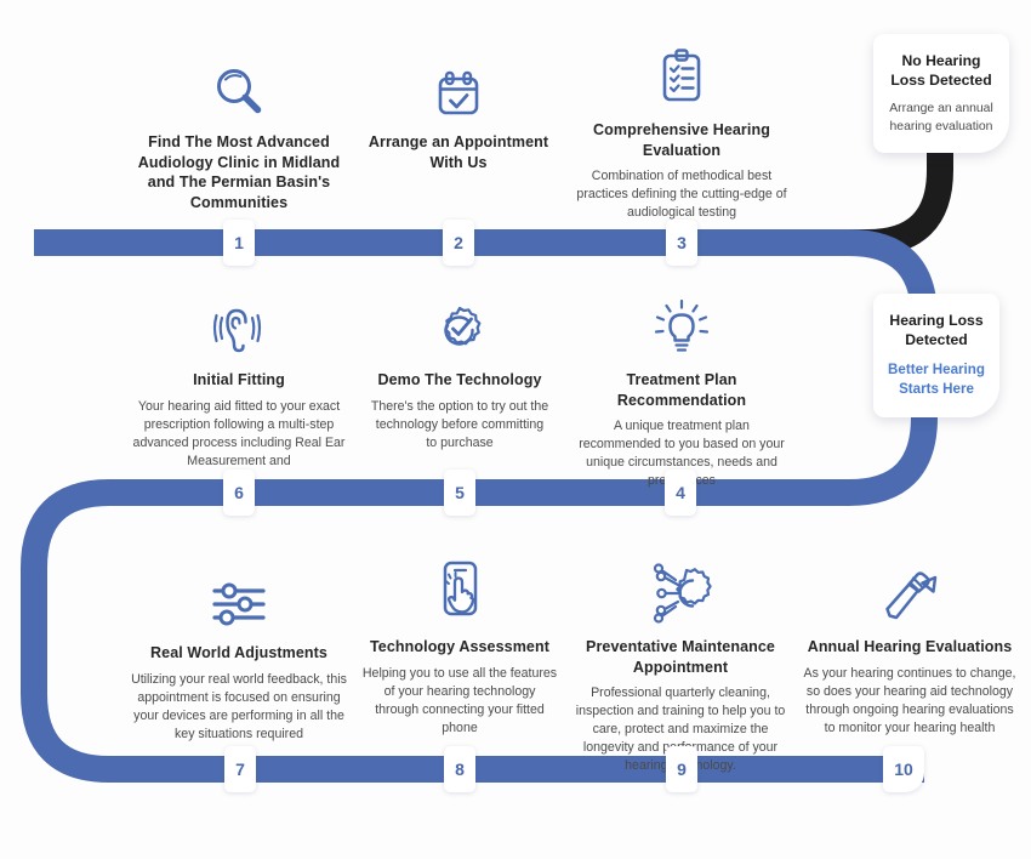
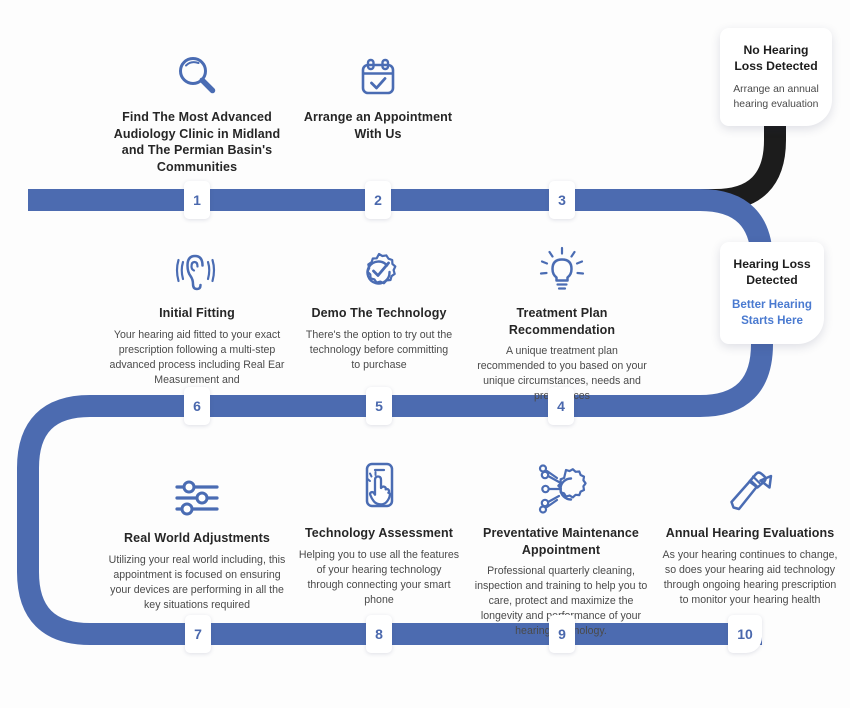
  Find The Most Advanced Audiology Clinic in Midland and The Permian Basin's Communities
  Arrange an Appointment With Us
- Comprehensive Hearing Evaluation
- Combination of methodical best practices defining the cutting-edge of audiological testing
  Initial Fitting
  Your hearing aid fitted to your exact prescription following a multi-step advanced process including Real Ear Measurement and
  Demo The Technology
  There's the option to try out the technology before committing to purchase
  Treatment Plan Recommendation
  A unique treatment plan recommended to you based on your unique circumstances, needs and preces
  Real World Adjustments
- Utilizing your real world feedback, this appointment is focused on ensuring your devices are performing in all the key situations required
+ Utilizing your real world including, this appointment is focused on ensuring your devices are performing in all the key situations required
  Technology Assessment
- Helping you to use all the features of your hearing technology through connecting your fitted phone
+ Helping you to use all the features of your hearing technology through connecting your smart phone
  Preventative Maintenance Appointment
  Professional quarterly cleaning, inspection and training to help you to care, protect and maximize the longevity andmance of your hearingnology.
  Annual Hearing Evaluations
- As your hearing continues to change, so does your hearing aid technology through ongoing hearing evaluations to monitor your hearing health
+ As your hearing continues to change, so does your hearing aid technology through ongoing hearing prescription to monitor your hearing health
  1
  2
  3
  4
  5
  6
  7
  8
  9
  10
  No Hearing Loss Detected
  Arrange an annual hearing evaluation
  Hearing Loss Detected
  Better Hearing Starts Here
